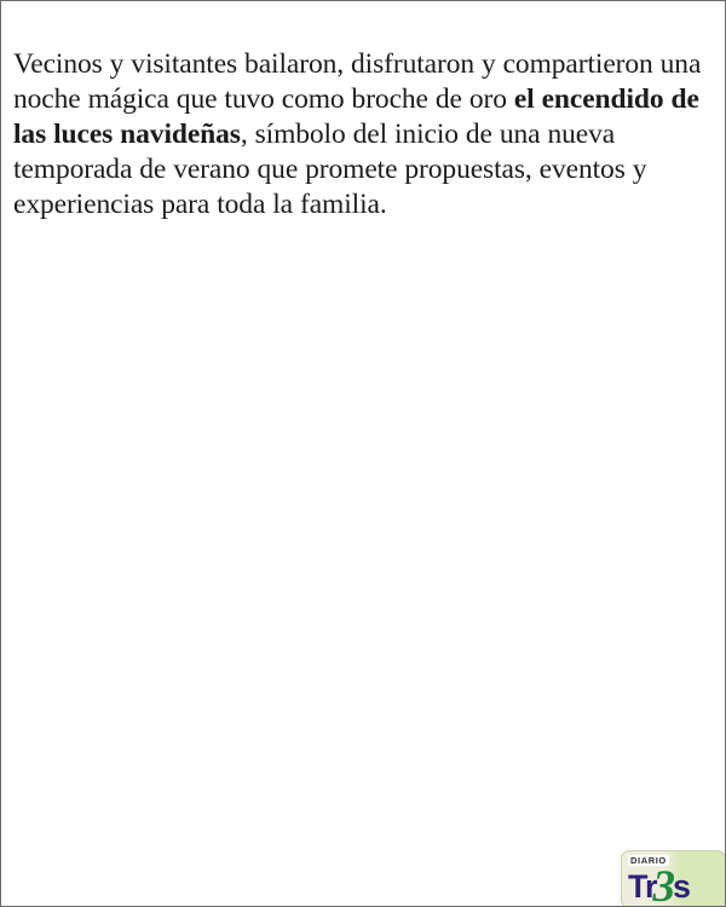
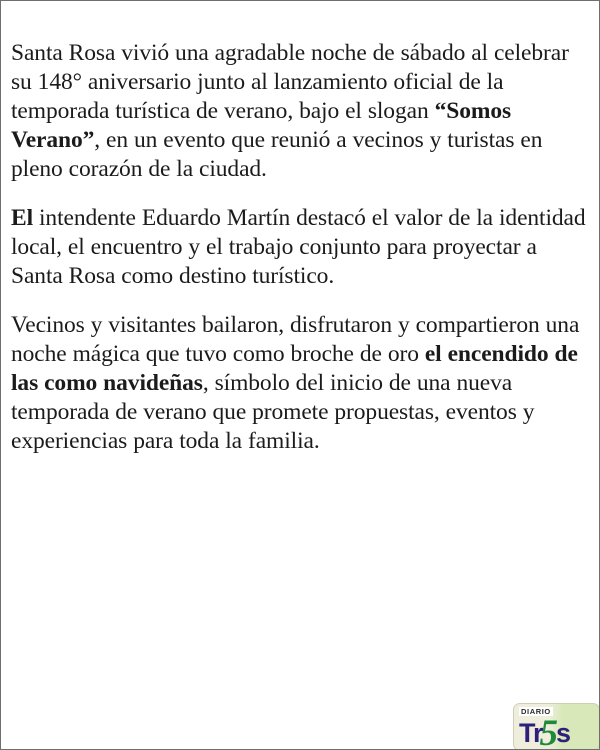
+ Santa Rosa vivió una agradable noche de sábado al celebrar su 148° aniversario junto al lanzamiento oficial de la temporada turística de verano, bajo el slogan “Somos Verano”, en un evento que reunió a vecinos y turistas en pleno corazón de la ciudad.
+ El intendente Eduardo Martín destacó el valor de la identidad local, el encuentro y el trabajo conjunto para proyectar a Santa Rosa como destino turístico.
- Vecinos y visitantes bailaron, disfrutaron y compartieron una noche mágica que tuvo como broche de oro el encendido de las luces navideñas, símbolo del inicio de una nueva temporada de verano que promete propuestas, eventos y experiencias para toda la familia.
+ Vecinos y visitantes bailaron, disfrutaron y compartieron una noche mágica que tuvo como broche de oro el encendido de las como navideñas, símbolo del inicio de una nueva temporada de verano que promete propuestas, eventos y experiencias para toda la familia.
  DIARIO
- Tr3s
+ Tr5s
